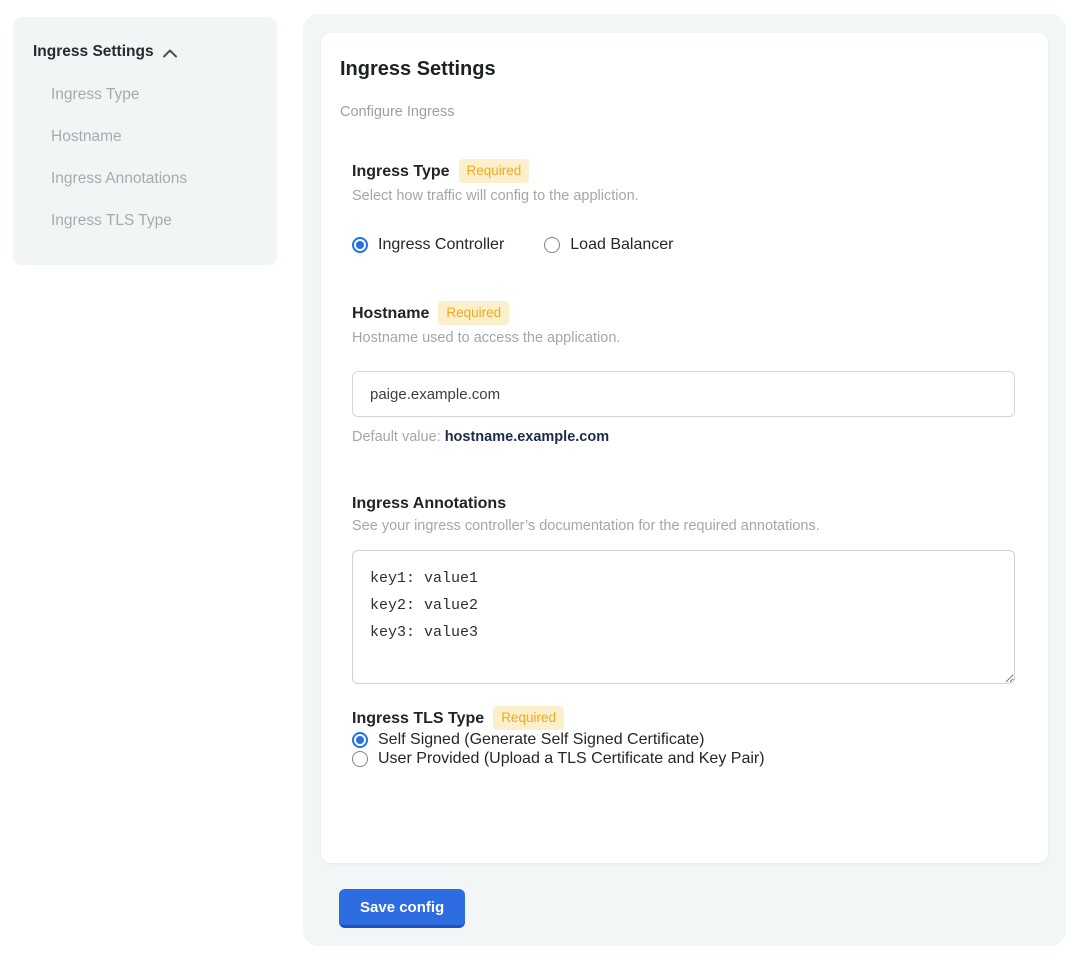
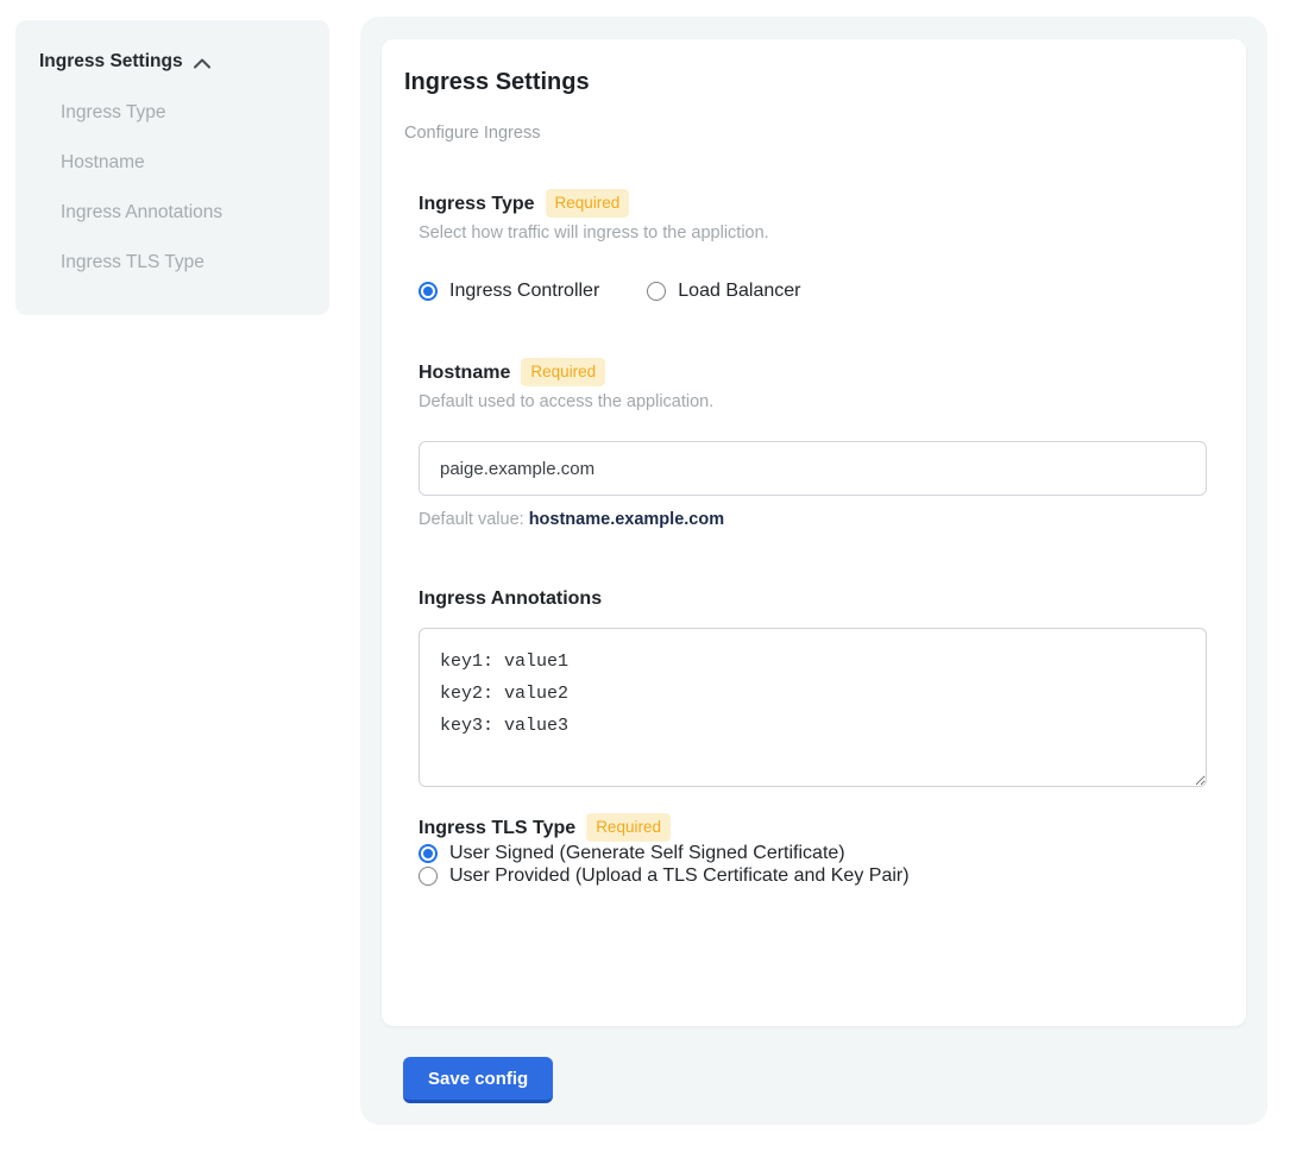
  Ingress Settings
  Ingress Type
  Hostname
  Ingress Annotations
  Ingress TLS Type
  Ingress Settings
  Configure Ingress
  Ingress Type
  Required
- Select how traffic will config to the appliction.
+ Select how traffic will ingress to the appliction.
  Ingress Controller
  Load Balancer
  Hostname
  Required
- Hostname used to access the application.
+ Default used to access the application.
  paige.example.com
  Default value: hostname.example.com
  Ingress Annotations
- See your ingress controller’s documentation for the required annotations.
  key1: value1
  key2: value2
  key3: value3
  Ingress TLS Type
  Required
- Self Signed (Generate Self Signed Certificate)
+ User Signed (Generate Self Signed Certificate)
  User Provided (Upload a TLS Certificate and Key Pair)
  Save config
